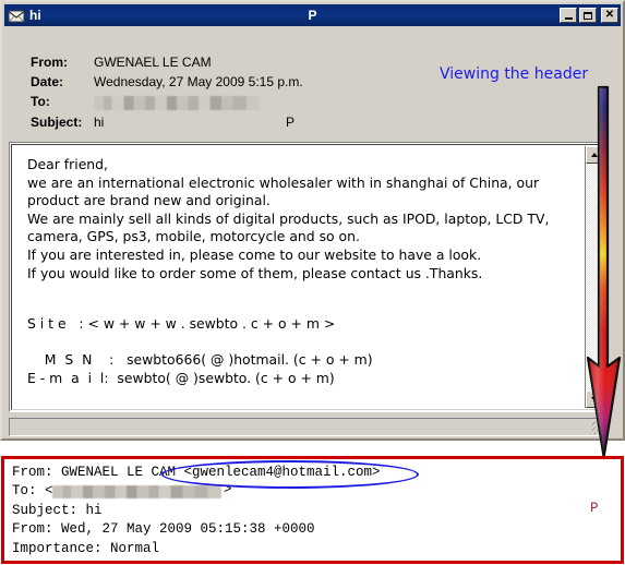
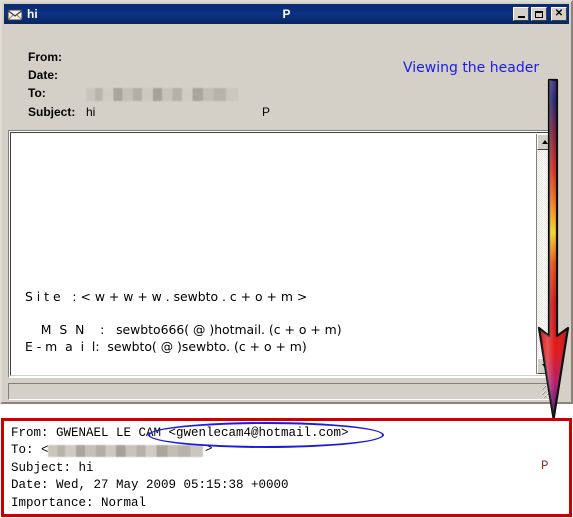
  hi
  P
  ✕
  From:
- GWENAEL LE CAM
  Date:
- Wednesday, 27 May 2009 5:15 p.m.
  To:
  Subject:
  hi
  P
- Dear friend,
- we are an international electronic wholesaler with in shanghai of China, our
- product are brand new and original.
- We are mainly sell all kinds of digital products, such as IPOD, laptop, LCD TV,
- camera, GPS, ps3, mobile, motorcycle and so on.
- If you are interested in, please come to our website to have a look.
- If you would like to order some of them, please contact us .Thanks.
  S i t e : < w + w + w . sewbto . c + o + m >
  M S N : sewbto666( @ )hotmail. (c + o + m)
  E - m a i l: sewbto( @ )sewbto. (c + o + m)
  Viewing the header
- From: GWENAEL LE CAM <gwenlecam4@hotmail.com> To: < Subject: hi From: Wed, 27 May 2009 05:15:38 +0000 Importance: Normal
+ From: GWENAEL LE CAM <gwenlecam4@hotmail.com> To: < Subject: hi Date: Wed, 27 May 2009 05:15:38 +0000 Importance: Normal
  >
  P
